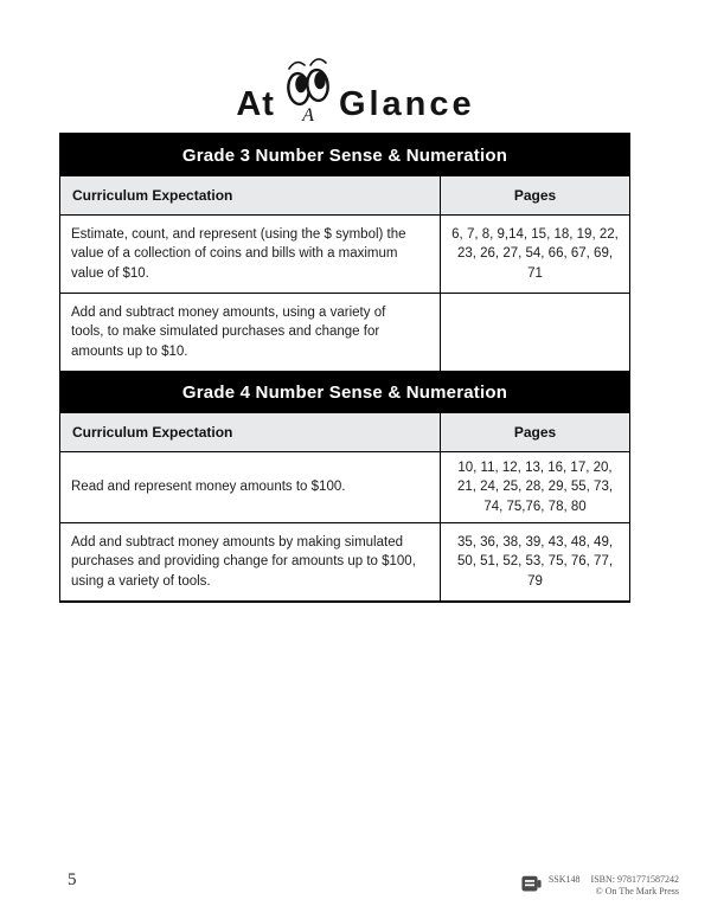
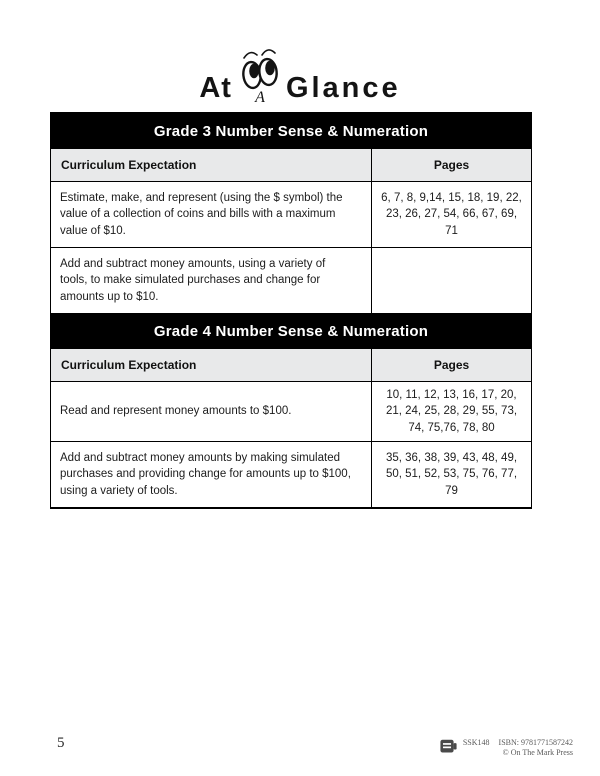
  At
  A
  Glance
  Grade 3 Number Sense & Numeration
  Curriculum Expectation
  Pages
- Estimate, count, and represent (using the $ symbol) the value of a collection of coins and bills with a maximum value of $10.
+ Estimate, make, and represent (using the $ symbol) the value of a collection of coins and bills with a maximum value of $10.
  6, 7, 8, 9,14, 15, 18, 19, 22, 23, 26, 27, 54, 66, 67, 69, 71
  Add and subtract money amounts, using a variety of tools, to make simulated purchases and change for amounts up to $10.
  Grade 4 Number Sense & Numeration
  Curriculum Expectation
  Pages
  Read and represent money amounts to $100.
  10, 11, 12, 13, 16, 17, 20, 21, 24, 25, 28, 29, 55, 73, 74, 75,76, 78, 80
  Add and subtract money amounts by making simulated purchases and providing change for amounts up to $100, using a variety of tools.
  35, 36, 38, 39, 43, 48, 49, 50, 51, 52, 53, 75, 76, 77, 79
  5
  SSK148
  ISBN: 9781771587242
  © On The Mark Press
